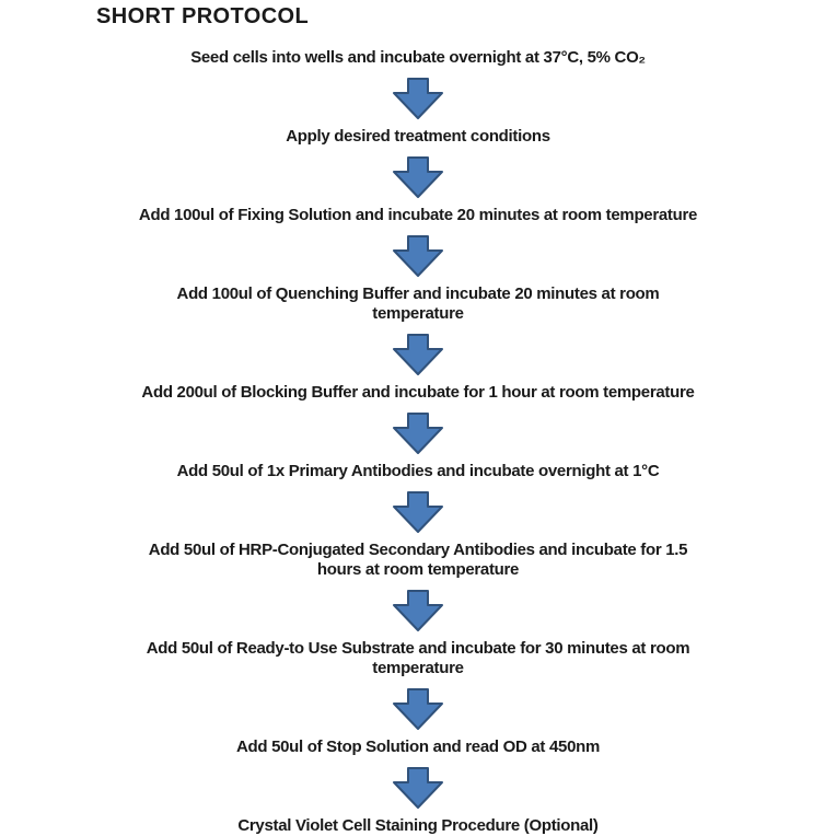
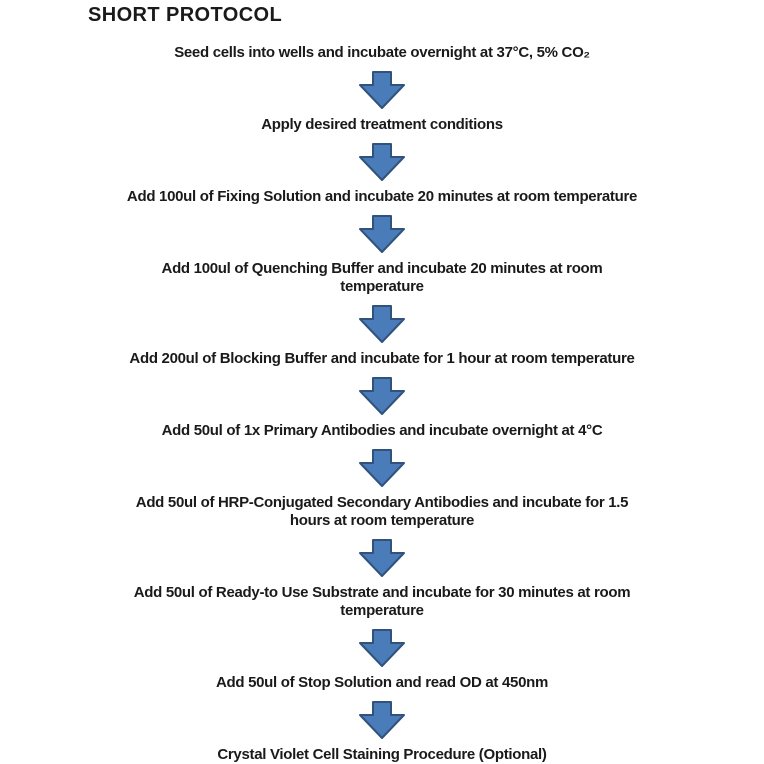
  SHORT PROTOCOL
  Seed cells into wells and incubate overnight at 37°C, 5% CO₂
  Apply desired treatment conditions
  Add 100ul of Fixing Solution and incubate 20 minutes at room temperature
  Add 100ul of Quenching Buffer and incubate 20 minutes at room
  temperature
  Add 200ul of Blocking Buffer and incubate for 1 hour at room temperature
- Add 50ul of 1x Primary Antibodies and incubate overnight at 1°C
+ Add 50ul of 1x Primary Antibodies and incubate overnight at 4°C
  Add 50ul of HRP-Conjugated Secondary Antibodies and incubate for 1.5
  hours at room temperature
  Add 50ul of Ready-to Use Substrate and incubate for 30 minutes at room
  temperature
  Add 50ul of Stop Solution and read OD at 450nm
  Crystal Violet Cell Staining Procedure (Optional)
